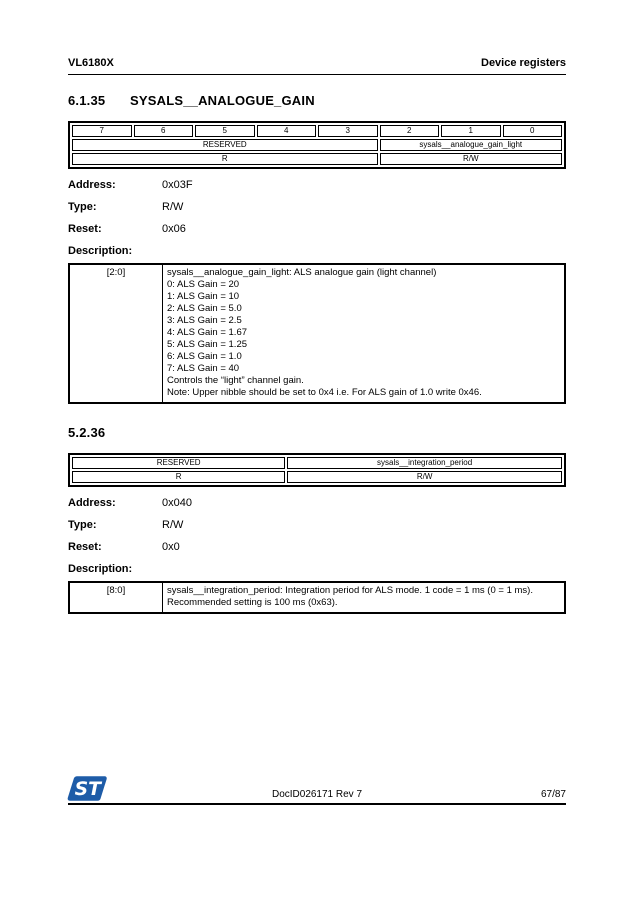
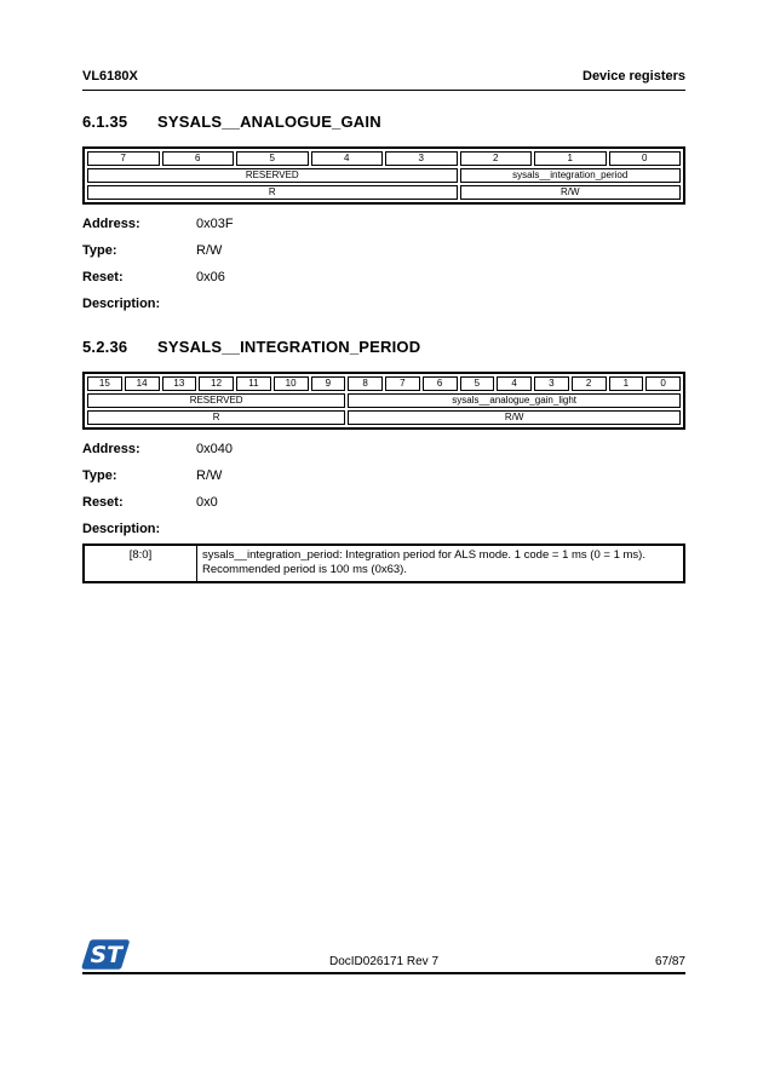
  VL6180X
  Device registers
  6.1.35
  SYSALS__ANALOGUE_GAIN
  7	6	5	4	3	2	1	0
- RESERVED	sysals__analogue_gain_light
+ RESERVED	sysals__integration_period
  R	R/W
  Address:
  0x03F
  Type:
  R/W
  Reset:
  0x06
  Description:
- [2:0]
- sysals__analogue_gain_light: ALS analogue gain (light channel)
- 0: ALS Gain = 20
- 1: ALS Gain = 10
- 2: ALS Gain = 5.0
- 3: ALS Gain = 2.5
- 4: ALS Gain = 1.67
- 5: ALS Gain = 1.25
- 6: ALS Gain = 1.0
- 7: ALS Gain = 40
- Controls the “light” channel gain.
- Note: Upper nibble should be set to 0x4 i.e. For ALS gain of 1.0 write 0x46.
  5.2.36
+ SYSALS__INTEGRATION_PERIOD
+ 15	14	13	12	11	10	9	8	7	6	5	4	3	2	1	0
- RESERVED	sysals__integration_period
+ RESERVED	sysals__analogue_gain_light
  R	R/W
  Address:
  0x040
  Type:
  R/W
  Reset:
  0x0
  Description:
  [8:0]
- sysals__integration_period: Integration period for ALS mode. 1 code = 1 ms (0 = 1 ms). Recommended setting is 100 ms (0x63).
+ sysals__integration_period: Integration period for ALS mode. 1 code = 1 ms (0 = 1 ms). Recommended period is 100 ms (0x63).
  ST
  DocID026171 Rev 7
  67/87
